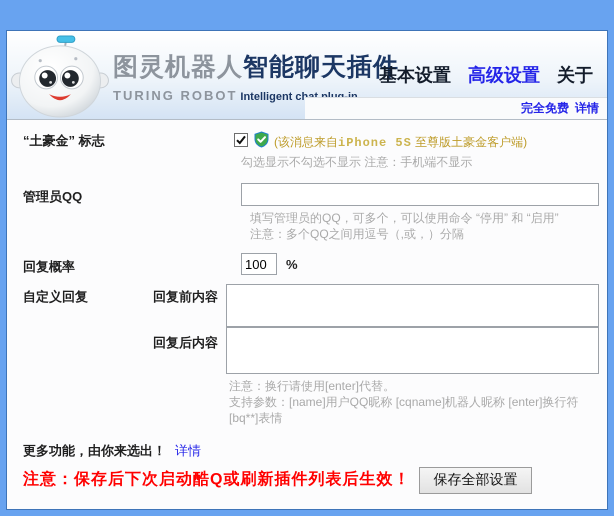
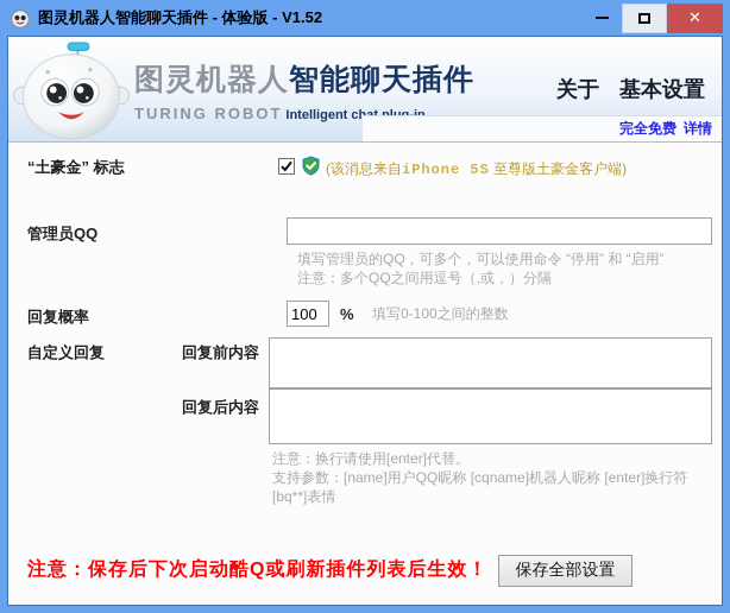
+ 图灵机器人智能聊天插件 - 体验版 - V1.52
+ ✕
  图灵机器人智能聊天插件
- 基本设置
+ 关于
- 高级设置
- 关于
+ 基本设置
  完全免费
  详情
  “土豪金” 标志
  (该消息来自iPhone 5S 至尊版土豪金客户端)
- 勾选显示不勾选不显示 注意：手机端不显示
  管理员QQ
  填写管理员的QQ，可多个，可以使用命令 “停用” 和 “启用”
  注意：多个QQ之间用逗号（,或，）分隔
  回复概率
  100
  %
+ 填写0-100之间的整数
  自定义回复
  回复前内容
  回复后内容
  注意：换行请使用[enter]代替。
  支持参数：[name]用户QQ昵称 [cqname]机器人昵称 [enter]换行符
  [bq**]表情
- 更多功能，由你来选出！ 详情
  注意：保存后下次启动酷Q或刷新插件列表后生效！
  保存全部设置
